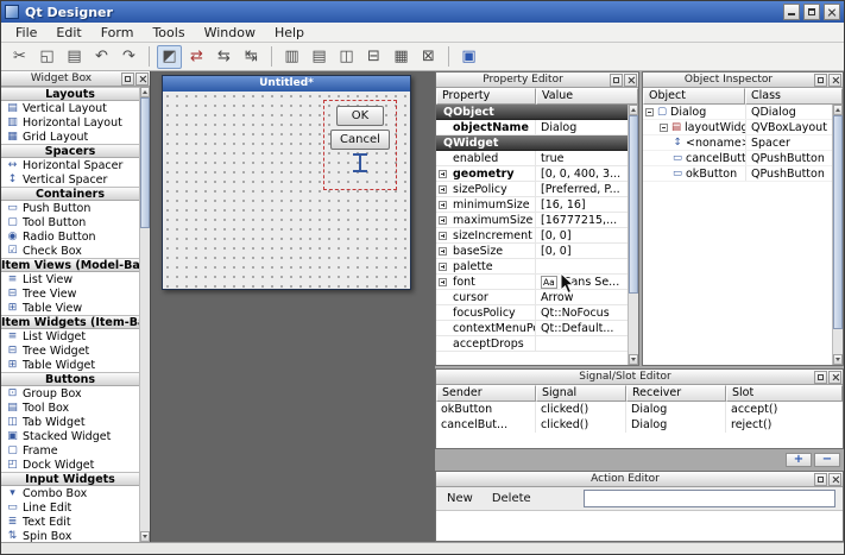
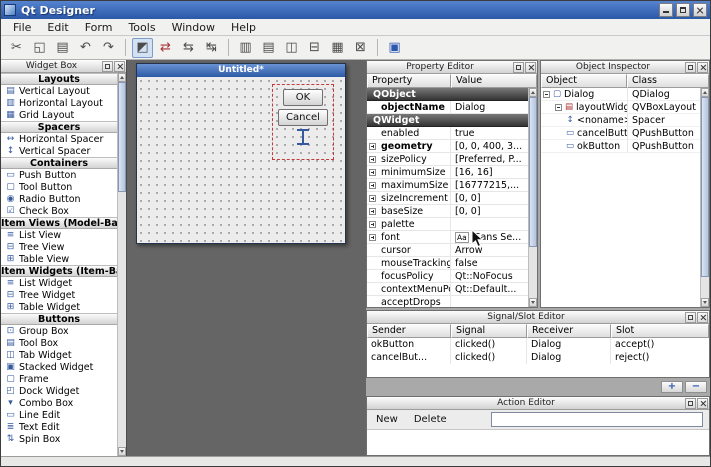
  Qt Designer
  File
  Edit
  Form
  Tools
  Window
  Help
  ✂
  ◱
  ▤
  ↶
  ↷
  ◩
  ⇄
  ⇆
  ↹
  ▥
  ▤
  ◫
  ⊟
  ▦
  ⊠
  ▣
  Widget Box
  Layouts
  ▤
  Vertical Layout
  ▥
  Horizontal Layout
  ▦
  Grid Layout
  Spacers
  ↔
  Horizontal Spacer
  ↕
  Vertical Spacer
  Containers
  ▭
  Push Button
  ▢
  Tool Button
  ◉
  Radio Button
  ☑
  Check Box
  Item Views (Model-Ba
  ≡
  List View
  ⊟
  Tree View
  ⊞
  Table View
  Item Widgets (Item-B
  ≡
  List Widget
  ⊟
  Tree Widget
  ⊞
  Table Widget
  Buttons
  ⊡
  Group Box
  ▤
  Tool Box
  ◫
  Tab Widget
  ▣
  Stacked Widget
  ▢
  Frame
  ◰
  Dock Widget
- Input Widgets
  ▾
  Combo Box
  ▭
  Line Edit
  ≣
  Text Edit
  ⇅
  Spin Box
  Untitled*
  OK
  Cancel
  Property Editor
  Property
  Value
  QObject
  objectName
  Dialog
  QWidget
  enabled
  true
  geometry
  [0, 0, 400, 3...
  sizePolicy
  [Preferred, P...
  minimumSize
  [16, 16]
  maximumSize
  [16777215,...
  sizeIncrement
  [0, 0]
  baseSize
  [0, 0]
  palette
  font
  Aa
  ans Se...
  cursor
  Arrow
+ mouseTracking
+ false
  focusPolicy
  Qt::NoFocus
  contextMenuP
  Qt::Default...
  acceptDrops
  Object Inspector
  Object
  Class
  ▢
  Dialog
  QDialog
  ▤
  layoutWidg
  QVBoxLayout
  ↕
  <noname
  Spacer
  ▭
  cancelButt
  QPushButton
  ▭
  okButton
  QPushButton
  Signal/Slot Editor
  Sender
  Signal
  Receiver
  Slot
  okButton
  clicked()
  Dialog
  accept()
  cancelBut...
  clicked()
  Dialog
  reject()
  +
  −
  Action Editor
  New
  Delete
